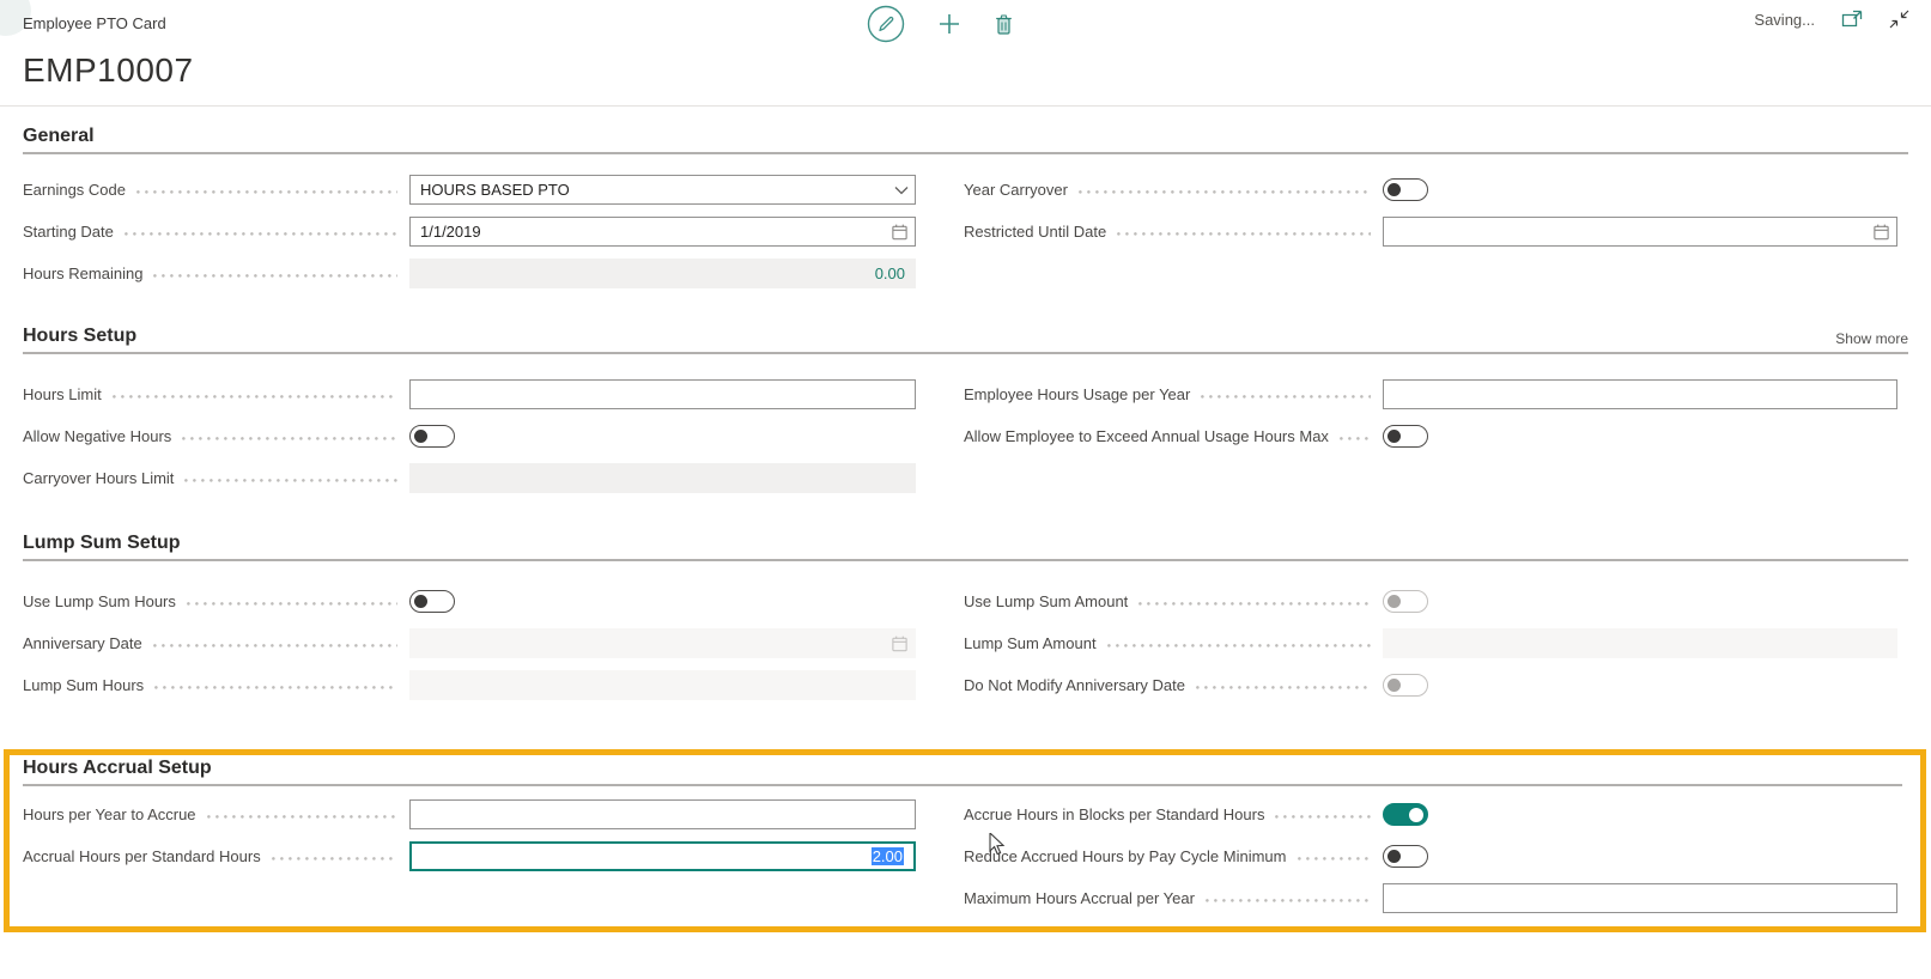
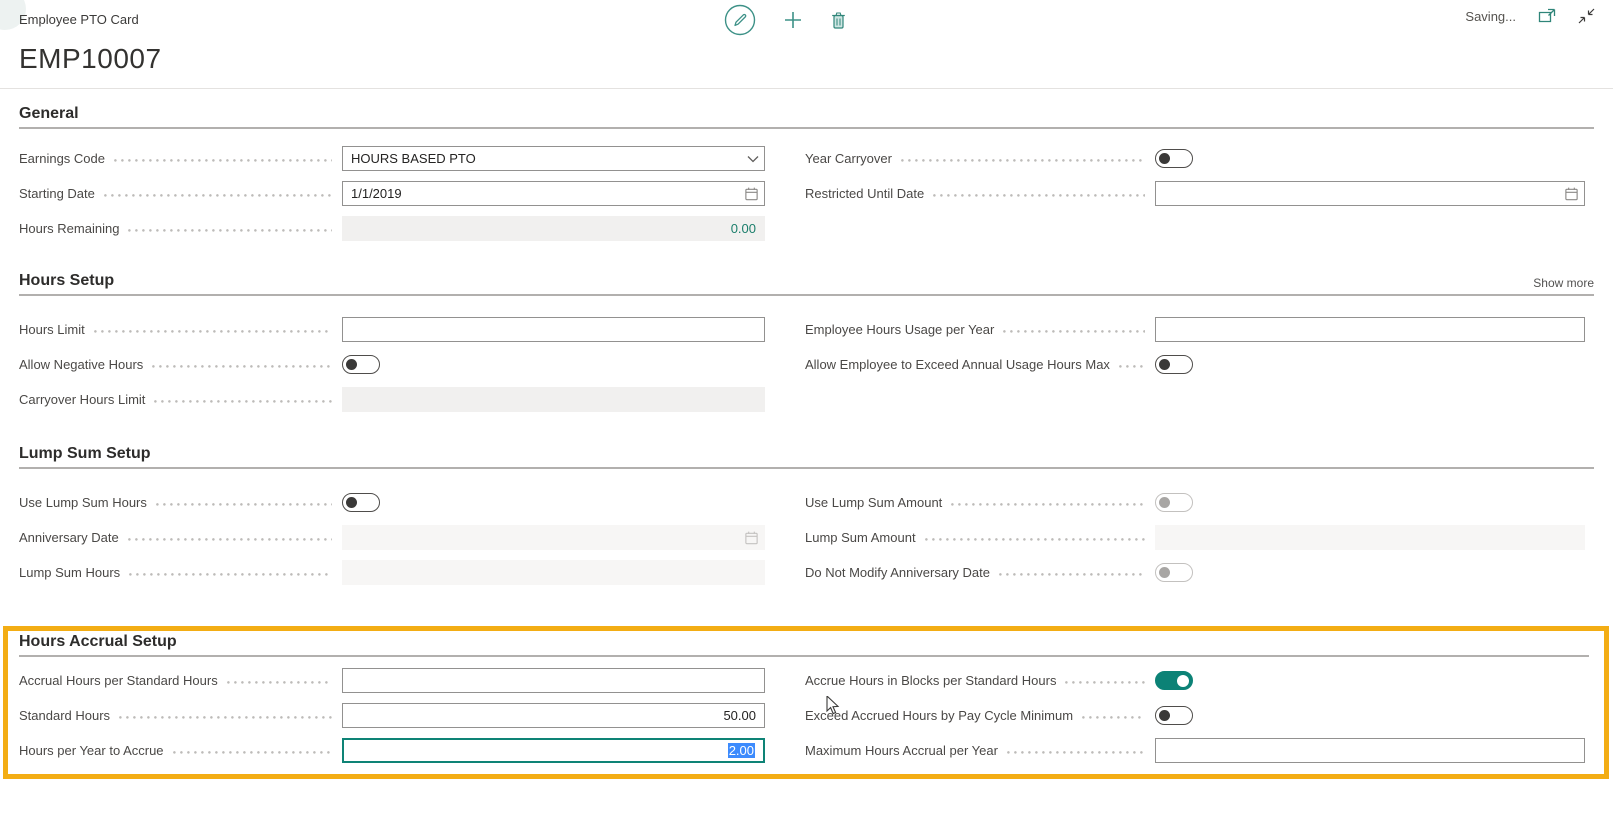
  Employee PTO Card
  Saving...
  EMP10007
  General
  Earnings Code
  HOURS BASED PTO
  Starting Date
  1/1/2019
  Hours Remaining
  0.00
  Year Carryover
  Restricted Until Date
  Hours Setup
  Show more
  Hours Limit
  Allow Negative Hours
  Carryover Hours Limit
  Employee Hours Usage per Year
  Allow Employee to Exceed Annual Usage Hours Max
  Lump Sum Setup
  Use Lump Sum Hours
  Anniversary Date
  Lump Sum Hours
  Use Lump Sum Amount
  Lump Sum Amount
  Do Not Modify Anniversary Date
  Hours Accrual Setup
- Hours per Year to Accrue
+ Accrual Hours per Standard Hours
+ Standard Hours
+ 50.00
- Accrual Hours per Standard Hours
+ Hours per Year to Accrue
  2.00
  Accrue Hours in Blocks per Standard Hours
- Reduce Accrued Hours by Pay Cycle Minimum
+ Exceed Accrued Hours by Pay Cycle Minimum
  Maximum Hours Accrual per Year
